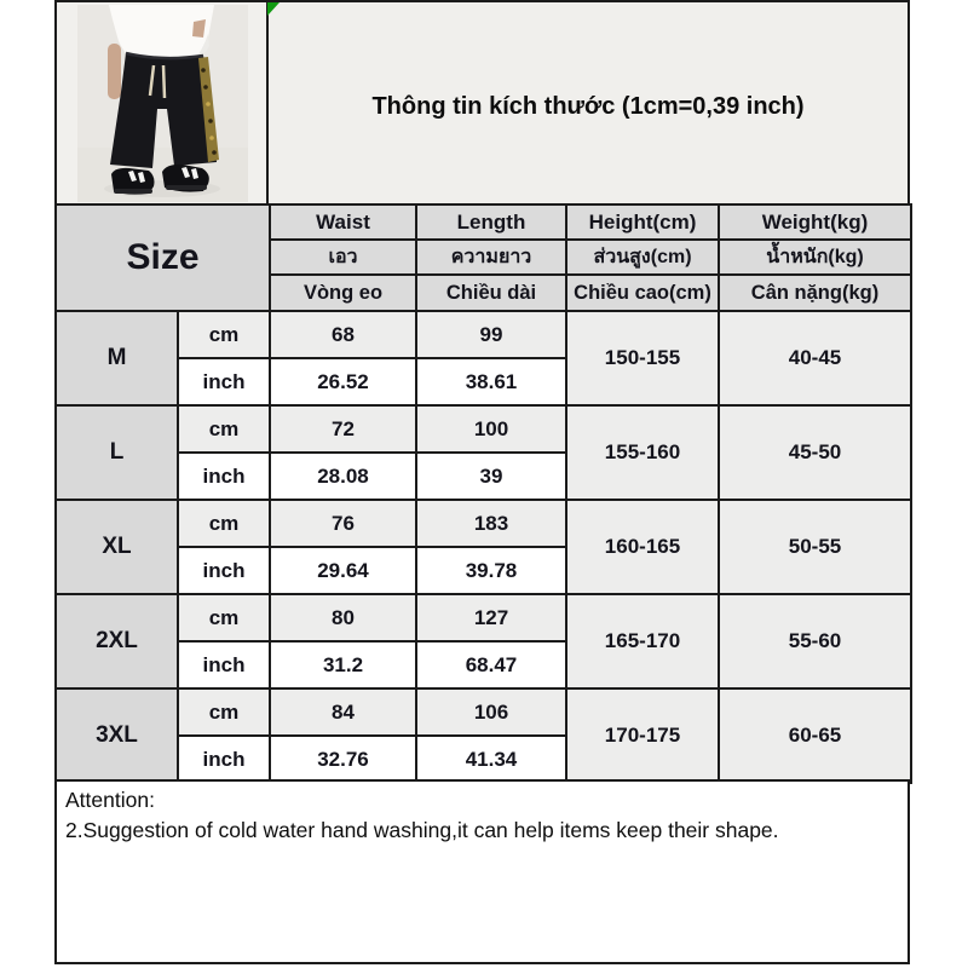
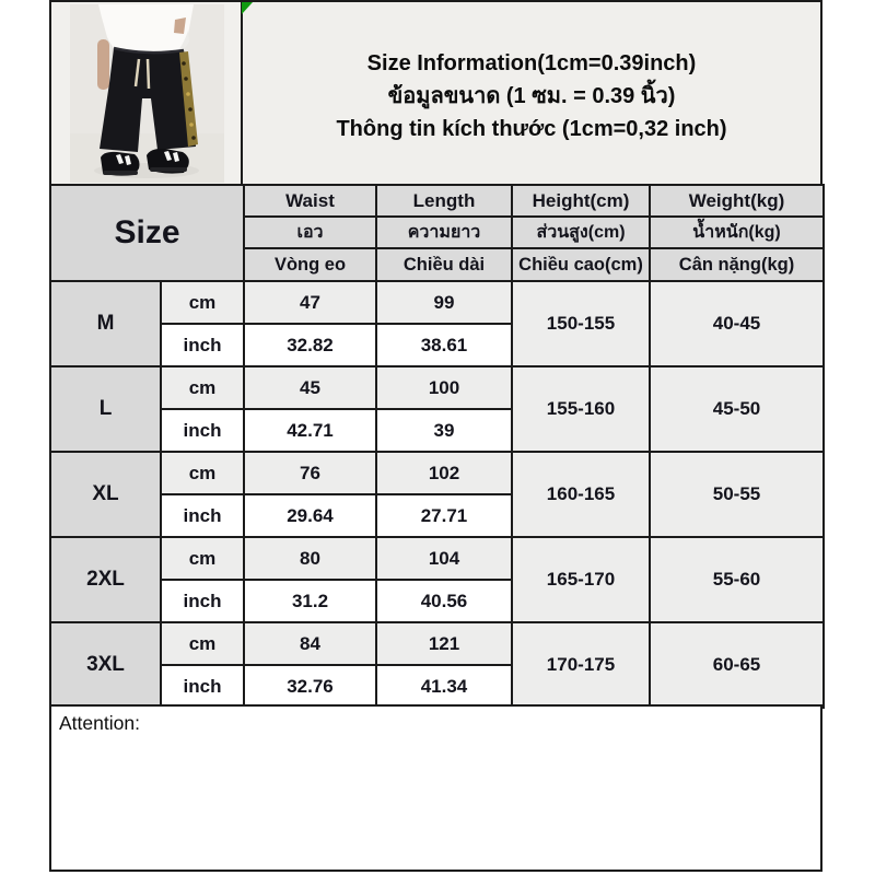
+ Size Information(1cm=0.39inch)
+ ข้อมูลขนาด (1 ซม. = 0.39 นิ้ว)
- Thông tin kích thước (1cm=0,39 inch)
+ Thông tin kích thước (1cm=0,32 inch)
  Size	Waist	Length	Height(cm)	Weight(kg)
  เอว	ความยาว	ส่วนสูง(cm)	น้ำหนัก(kg)
  Vòng eo	Chiều dài	Chiều cao(cm)	Cân nặng(kg)
- M	cm	68	99	150-155	40-45
+ M	cm	47	99	150-155	40-45
- inch	26.52	38.61
+ inch	32.82	38.61
- L	cm	72	100	155-160	45-50
+ L	cm	45	100	155-160	45-50
- inch	28.08	39
+ inch	42.71	39
- XL	cm	76	183	160-165	50-55
+ XL	cm	76	102	160-165	50-55
- inch	29.64	39.78
+ inch	29.64	27.71
- 2XL	cm	80	127	165-170	55-60
+ 2XL	cm	80	104	165-170	55-60
- inch	31.2	68.47
+ inch	31.2	40.56
- 3XL	cm	84	106	170-175	60-65
+ 3XL	cm	84	121	170-175	60-65
  inch	32.76	41.34
  Attention:
- 2.Suggestion of cold water hand washing,it can help items keep their shape.
